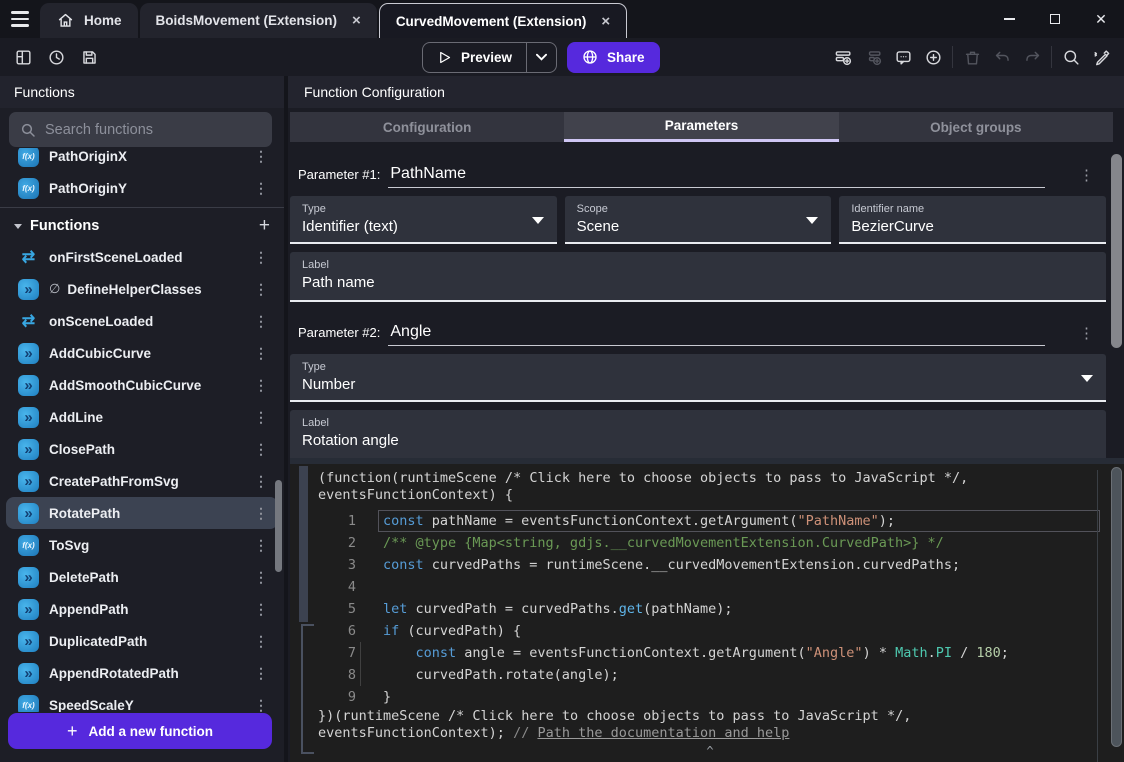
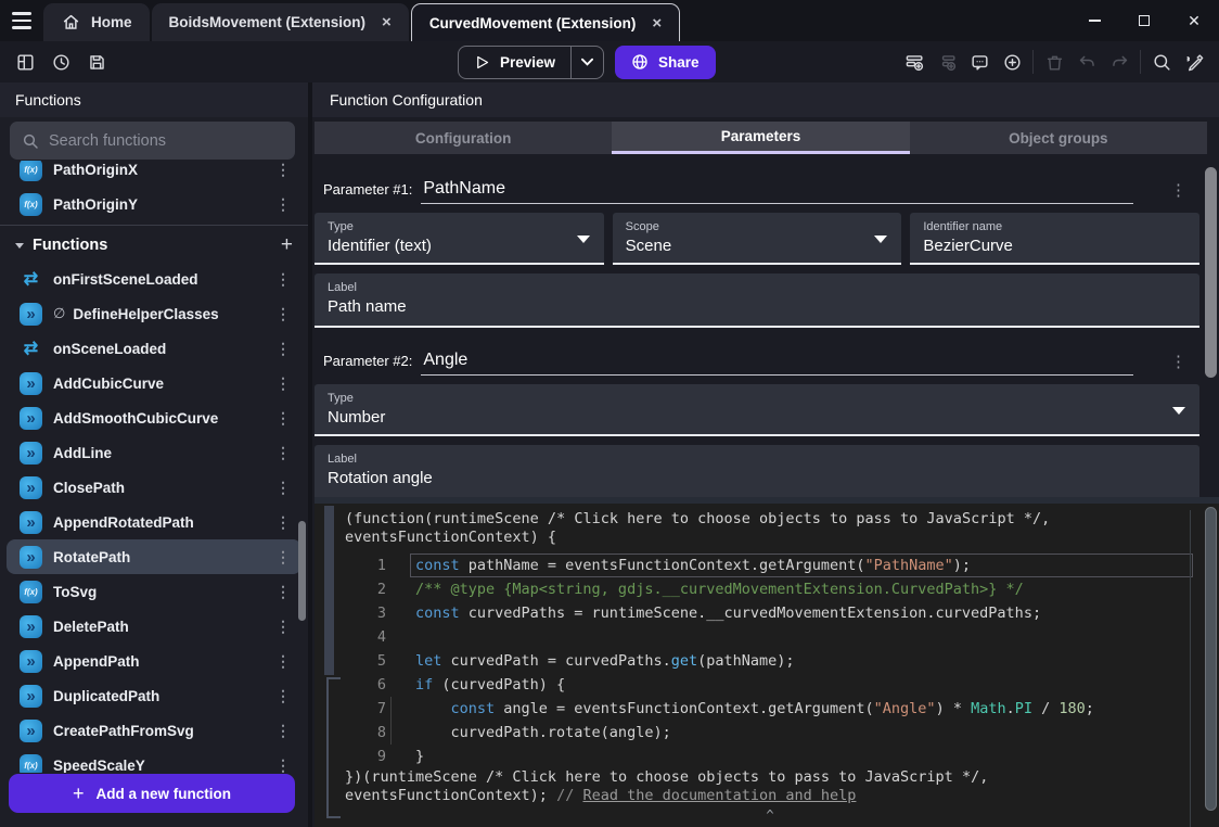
  Home
  BoidsMovement (Extension)
  ×
  CurvedMovement (Extension)
  ×
  ✕
  Preview
  Share
  Functions
  Search functions
  f(x)
  PathOriginX
  ⋮
  f(x)
  PathOriginY
  ⋮
  Functions
  +
  ⇄
  onFirstSceneLoaded
  ⋮
  »
  ∅
  DefineHelperClasses
  ⋮
  ⇄
  onSceneLoaded
  ⋮
  »
  AddCubicCurve
  ⋮
  »
  AddSmoothCubicCurve
  ⋮
  »
  AddLine
  ⋮
  »
  ClosePath
  ⋮
  »
- CreatePathFromSvg
+ AppendRotatedPath
  ⋮
  »
  RotatePath
  ⋮
  f(x)
  ToSvg
  ⋮
  »
  DeletePath
  ⋮
  »
  AppendPath
  ⋮
  »
  DuplicatedPath
  ⋮
  »
- AppendRotatedPath
+ CreatePathFromSvg
  ⋮
  f(x)
  SpeedScaleY
  ⋮
  +
  Add a new function
  Function Configuration
  Configuration
  Parameters
  Object groups
  Parameter #1:
  PathName
  ⋮
  Type
  Identifier (text)
  Scope
  Scene
  Identifier name
  BezierCurve
  Label
  Path name
  Parameter #2:
  Angle
  ⋮
  Type
  Number
  Label
  Rotation angle
  (function(runtimeScene /* Click here to choose objects to pass to JavaScript */,
  eventsFunctionContext) {
  1
  const pathName = eventsFunctionContext.getArgument("PathName");
  2
  /** @type {Map<string, gdjs.__curvedMovementExtension.CurvedPath>} */
  3
  const curvedPaths = runtimeScene.__curvedMovementExtension.curvedPaths;
  4
  5
  let curvedPath = curvedPaths.get(pathName);
  6
  if (curvedPath) {
  7
  const angle = eventsFunctionContext.getArgument("Angle") * Math.PI / 180;
  8
  curvedPath.rotate(angle);
  9
  }
  })(runtimeScene /* Click here to choose objects to pass to JavaScript */,
- eventsFunctionContext); // Path the documentation and help
+ eventsFunctionContext); // Read the documentation and help
  ^
